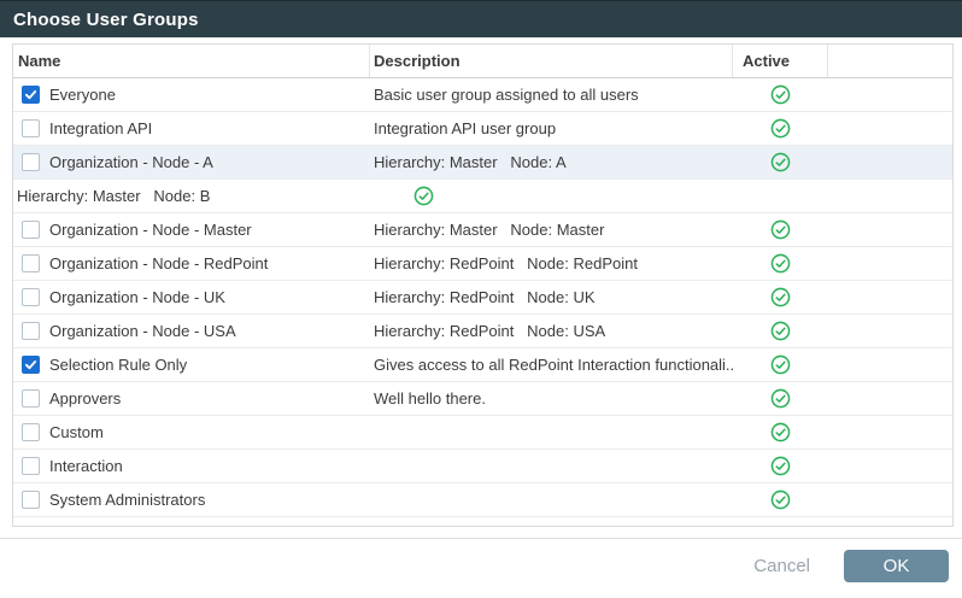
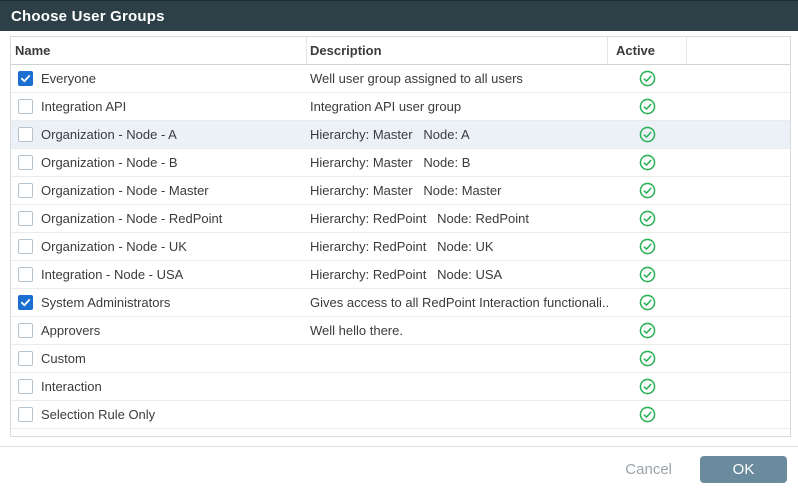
  Choose User Groups
  Name
  Description
  Active
  Everyone
- Basic user group assigned to all users
+ Well user group assigned to all users
  Integration API
  Integration API user group
  Organization - Node - A
  Hierarchy: Master Node: A
+ Organization - Node - B
  Hierarchy: Master Node: B
  Organization - Node - Master
  Hierarchy: Master Node: Master
  Organization - Node - RedPoint
  Hierarchy: RedPoint Node: RedPoint
  Organization - Node - UK
  Hierarchy: RedPoint Node: UK
- Organization - Node - USA
+ Integration - Node - USA
  Hierarchy: RedPoint Node: USA
- Selection Rule Only
+ System Administrators
  Gives access to all RedPoint Interaction functionali..
  Approvers
  Well hello there.
  Custom
  Interaction
- System Administrators
+ Selection Rule Only
  Cancel
  OK
